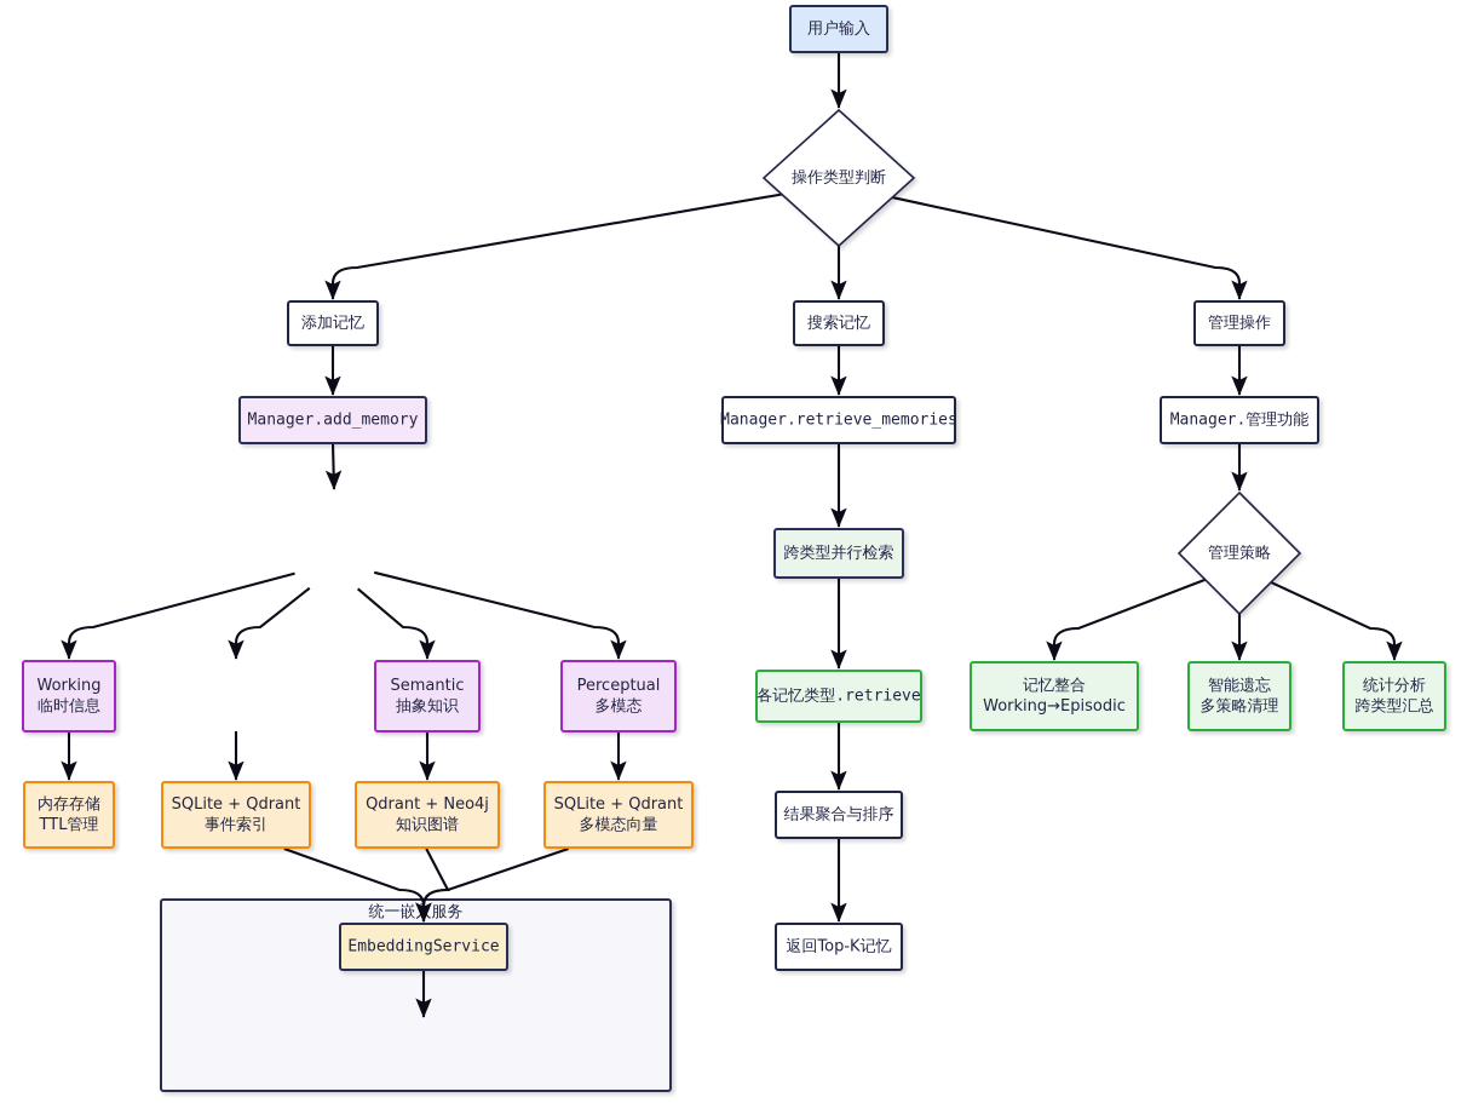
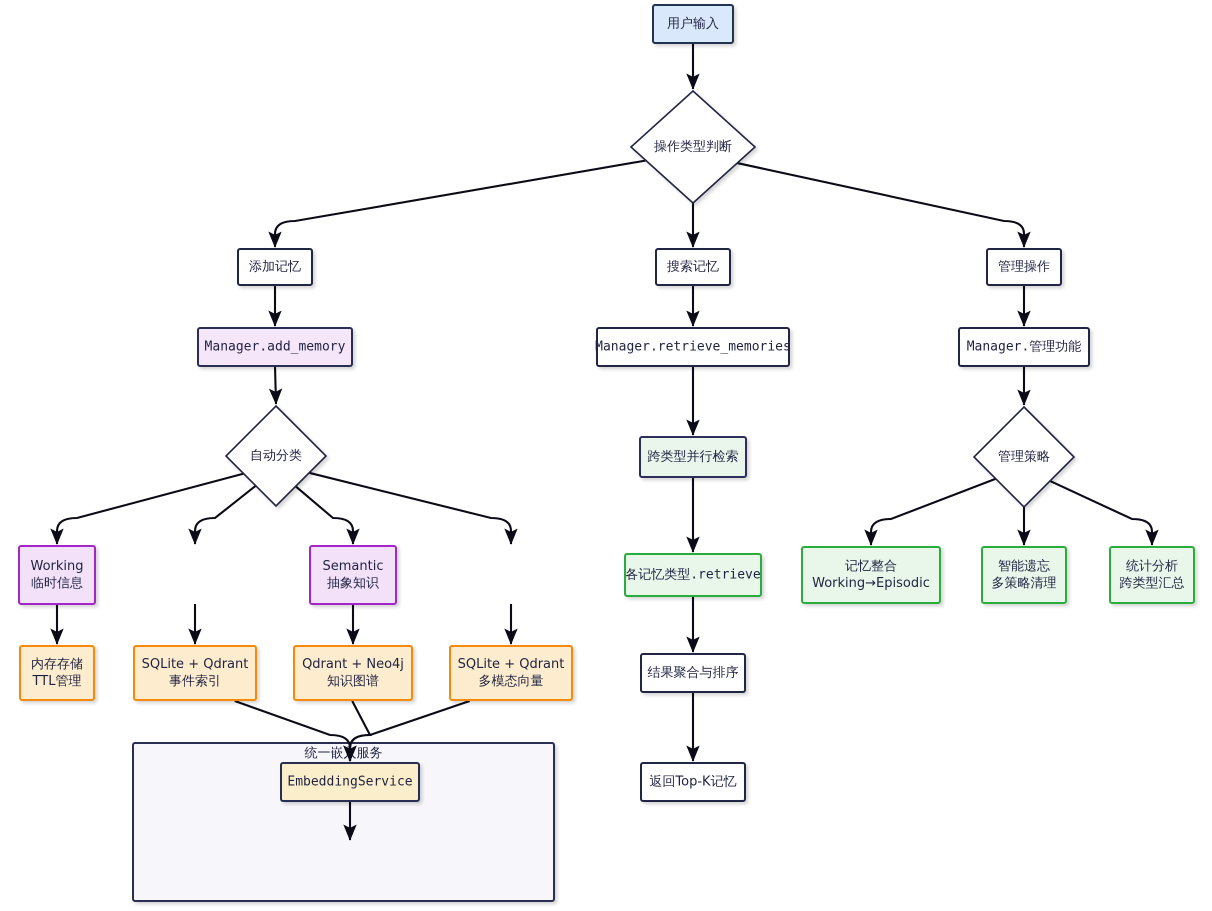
  统一嵌服务
  用户输入
  操作类型判断
  添加记忆
  搜索记忆
  管理操作
  Manager.add_memory
  Manager.retrieve_memories
  Manager.管理功能
+ 自动分类
  管理策略
  Working
  临时信息
  Semantic
  抽象知识
- Perceptual
- 多模态
  内存存储
  TTL管理
  SQLite + Qdrant
  事件索引
  Qdrant + Neo4j
  知识图谱
  SQLite + Qdrant
  多模态向量
  跨类型并行检索
  各记忆类型.retrieve
  结果聚合与排序
  返回Top-K记忆
  记忆整合
  Working→Episodic
  智能遗忘
  多策略清理
  统计分析
  跨类型汇总
  EmbeddingService
